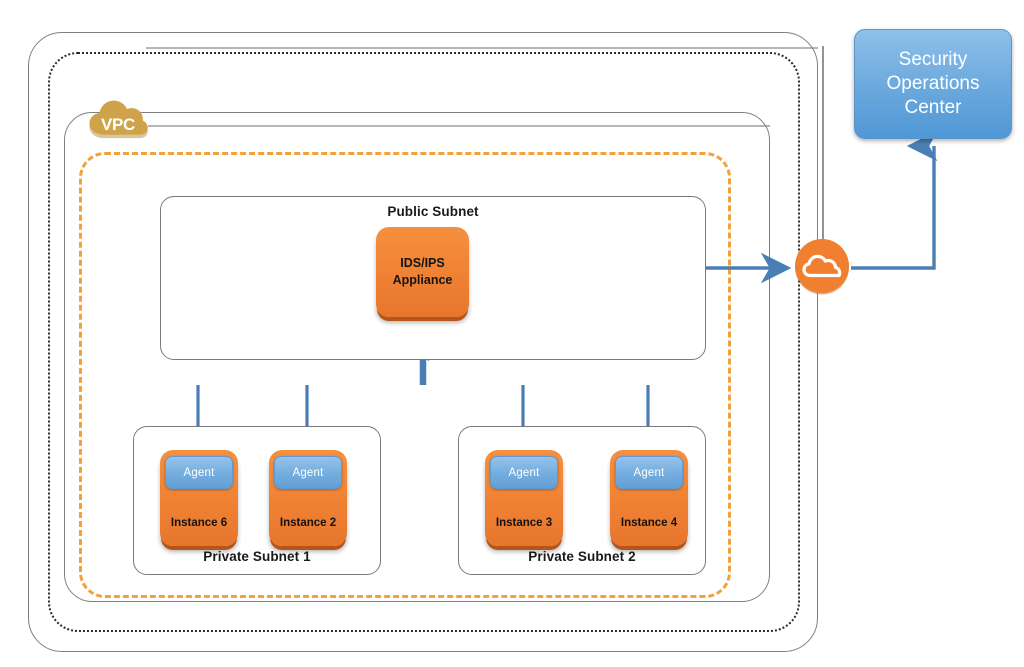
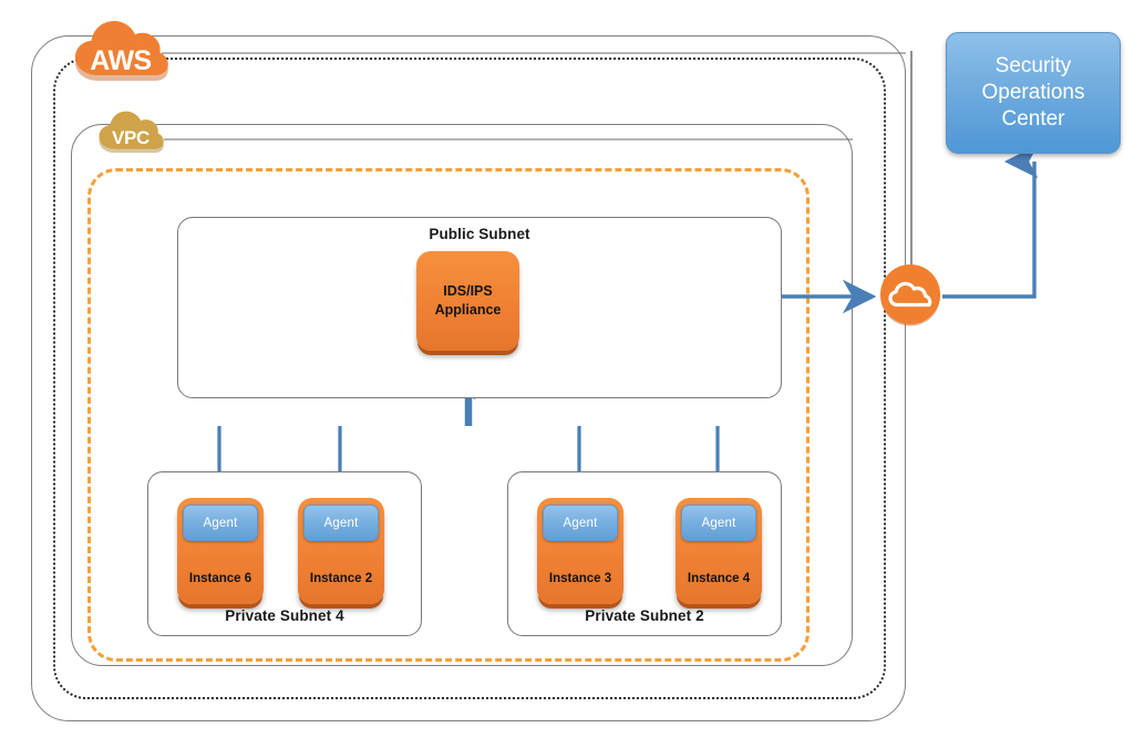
  Public Subnet
  IDS/IPS
  Appliance
- Private Subnet 1
+ Private Subnet 4
  Agent
  Instance 6
  Agent
  Instance 2
  Private Subnet 2
  Agent
  Instance 3
  Agent
  Instance 4
+ AWS
  VPC
  Security
  Operations
  Center
